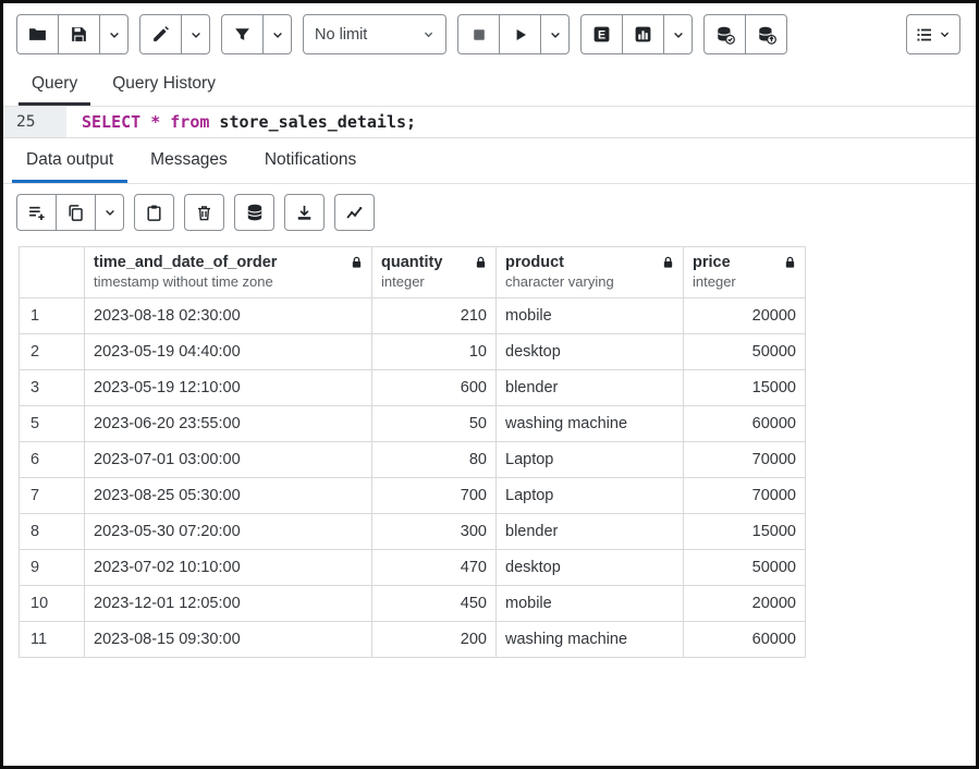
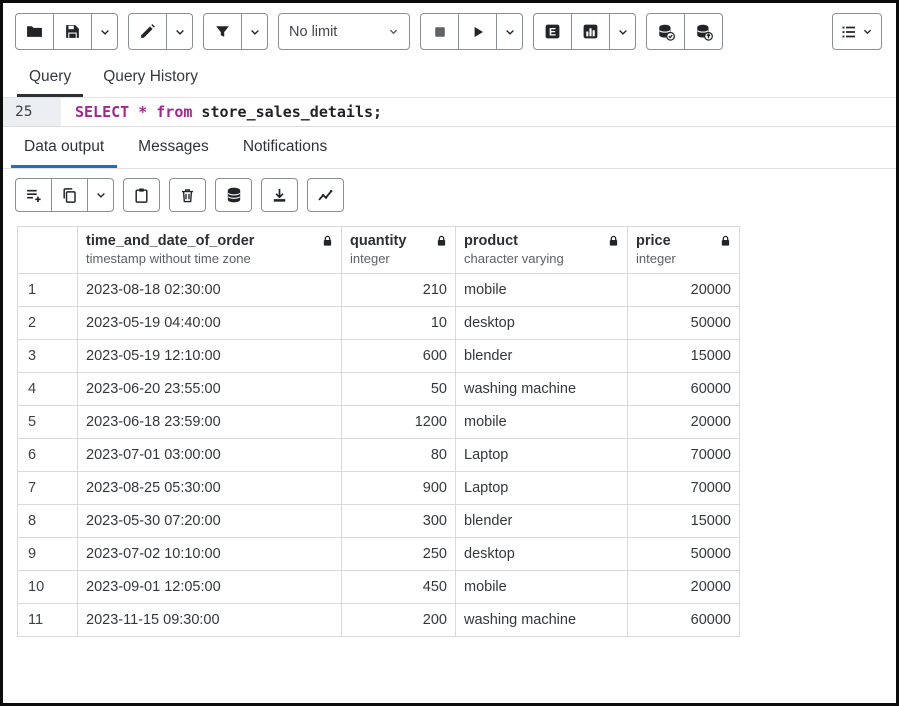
  No limit
  E
  Query
  Query History
  25
  SELECT * from
  store_sales_details;
  Data output
  Messages
  Notifications
  	time_and_date_of_ordertimestamp without time zone	quantityinteger	productcharacter varying	priceinteger
  1	2023-08-18 02:30:00	210	mobile	20000
  2	2023-05-19 04:40:00	10	desktop	50000
  3	2023-05-19 12:10:00	600	blender	15000
- 5	2023-06-20 23:55:00	50	washing machine	60000
+ 4	2023-06-20 23:55:00	50	washing machine	60000
+ 5	2023-06-18 23:59:00	1200	mobile	20000
  6	2023-07-01 03:00:00	80	Laptop	70000
- 7	2023-08-25 05:30:00	700	Laptop	70000
+ 7	2023-08-25 05:30:00	900	Laptop	70000
  8	2023-05-30 07:20:00	300	blender	15000
- 9	2023-07-02 10:10:00	470	desktop	50000
+ 9	2023-07-02 10:10:00	250	desktop	50000
- 10	2023-12-01 12:05:00	450	mobile	20000
+ 10	2023-09-01 12:05:00	450	mobile	20000
- 11	2023-08-15 09:30:00	200	washing machine	60000
+ 11	2023-11-15 09:30:00	200	washing machine	60000
